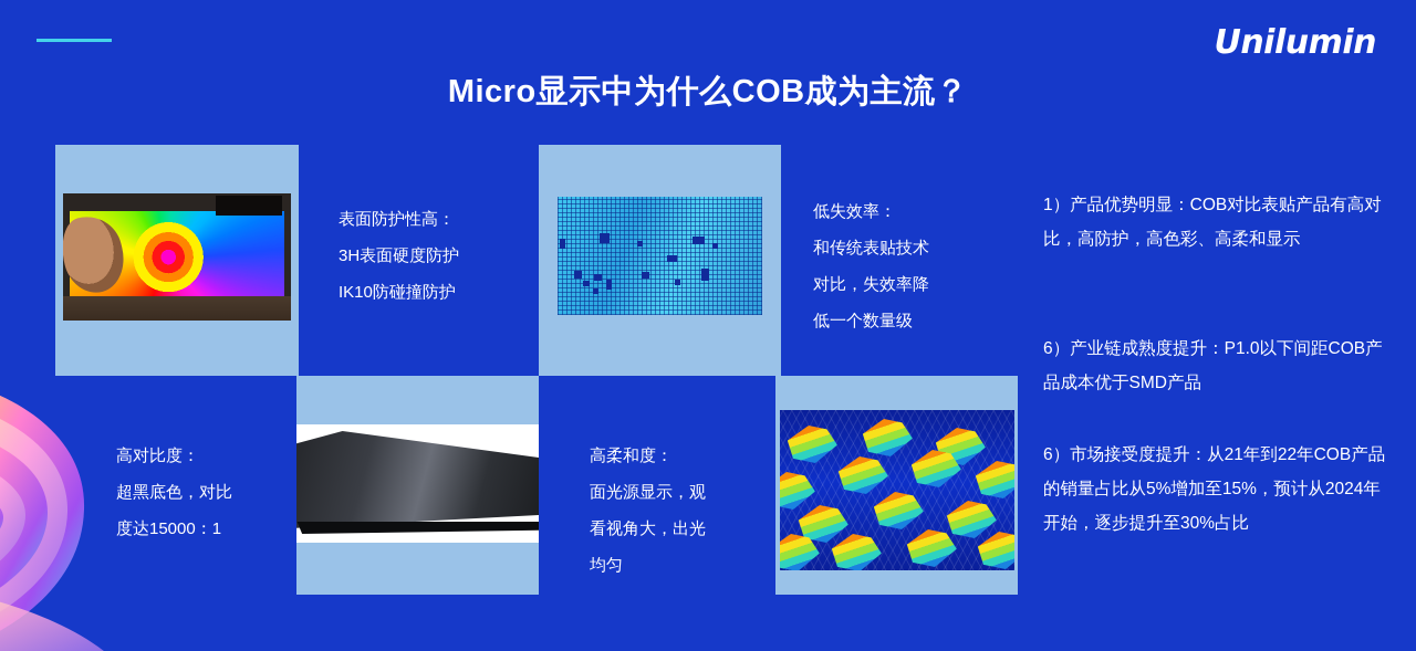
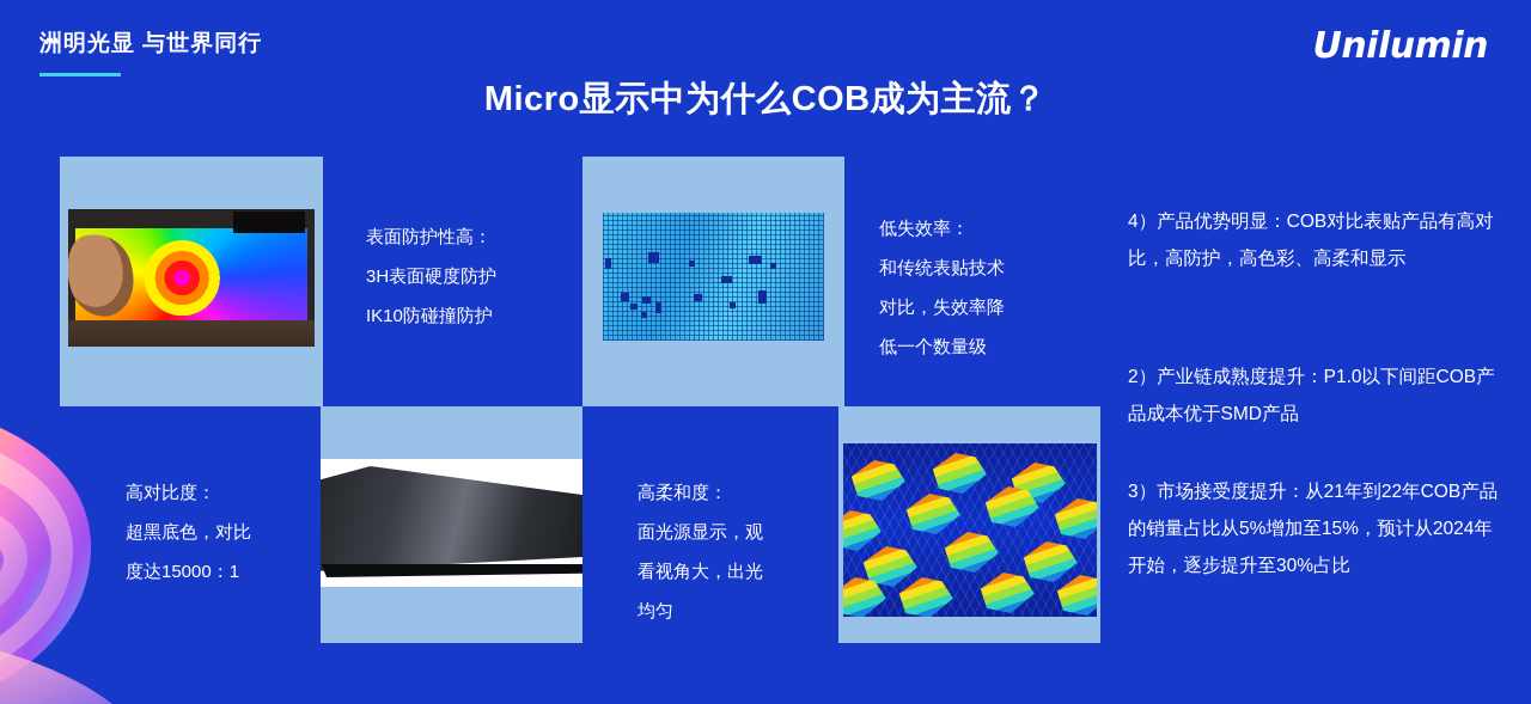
+ 洲明光显 与世界同行
  Unilumin
  Micro显示中为什么COB成为主流？
  表面防护性高：
  3H表面硬度防护
  IK10防碰撞防护
  低失效率：
  和传统表贴技术
  对比，失效率降
  低一个数量级
  高对比度：
  超黑底色，对比
  度达15000：1
  高柔和度：
  面光源显示，观
  看视角大，出光
  均匀
- 1）产品优势明显：COB对比表贴产品有高对比，高防护，高色彩、高柔和显示
+ 4）产品优势明显：COB对比表贴产品有高对比，高防护，高色彩、高柔和显示
- 6）产业链成熟度提升：P1.0以下间距COB产品成本优于SMD产品
+ 2）产业链成熟度提升：P1.0以下间距COB产品成本优于SMD产品
- 6）市场接受度提升：从21年到22年COB产品的销量占比从5%增加至15%，预计从2024年开始，逐步提升至30%占比
+ 3）市场接受度提升：从21年到22年COB产品的销量占比从5%增加至15%，预计从2024年开始，逐步提升至30%占比
